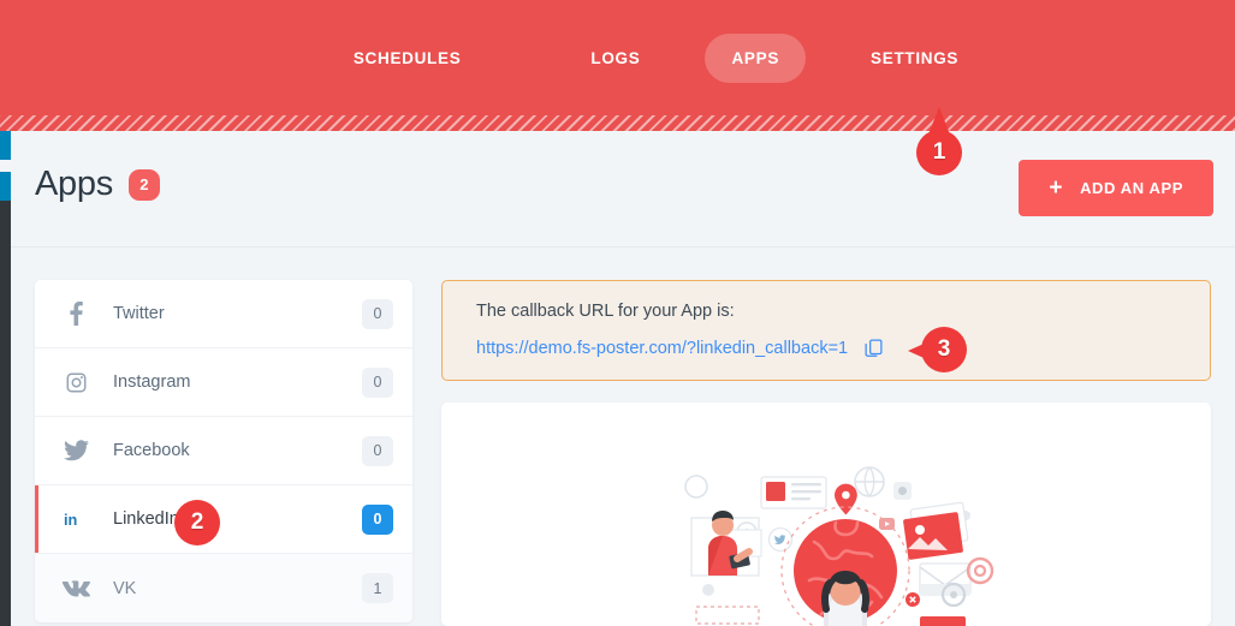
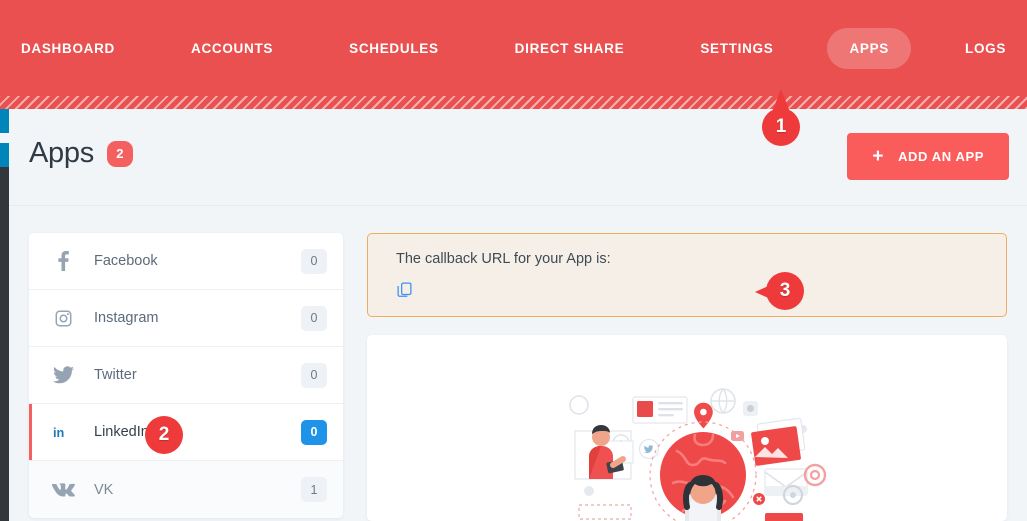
+ DASHBOARD
+ ACCOUNTS
  SCHEDULES
+ DIRECT SHARE
- LOGS
+ SETTINGS
  APPS
- SETTINGS
+ LOGS
  Apps
  2
  +
  ADD AN APP
- Twitter
+ Facebook
  0
  Instagram
  0
- Facebook
+ Twitter
  0
  in
  LinkedI
  0
  VK
  1
  The callback URL for your App is:
- https://demo.fs-poster.com/?linkedin_callback=1
  1
  2
  3
